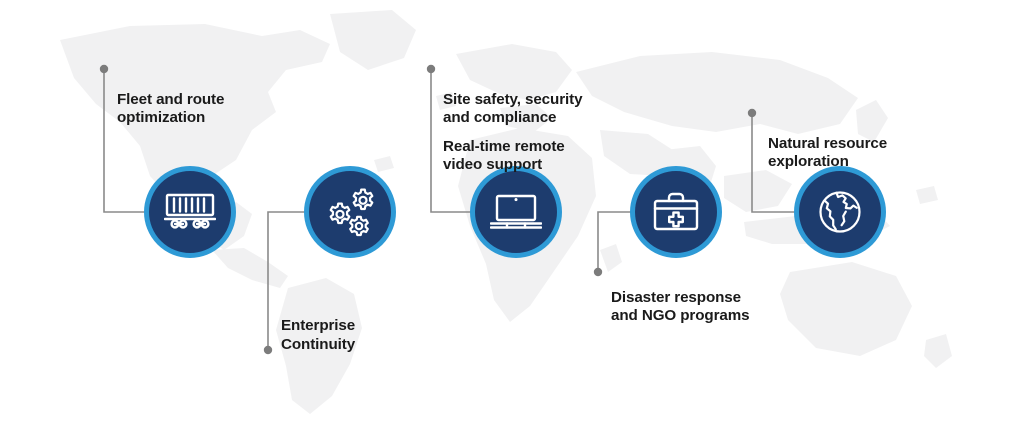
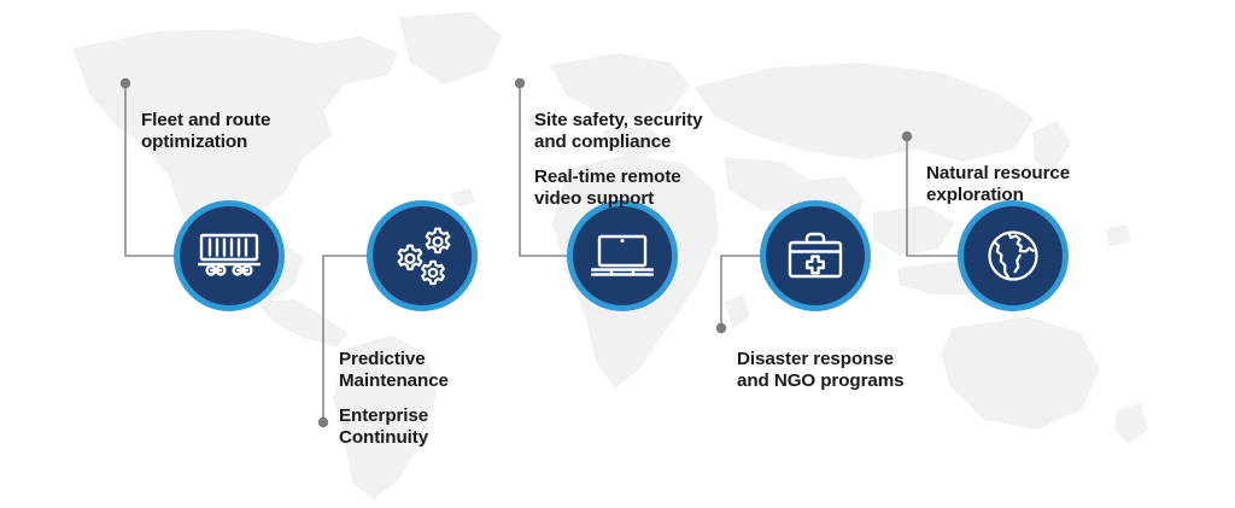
  Fleet and route
  optimization
+ Predictive
+ Maintenance
  Enterprise
  Continuity
  Site safety, security
  and compliance
  Real-time remote
  video support
  Disaster response
  and NGO programs
  Natural resource
  exploration
